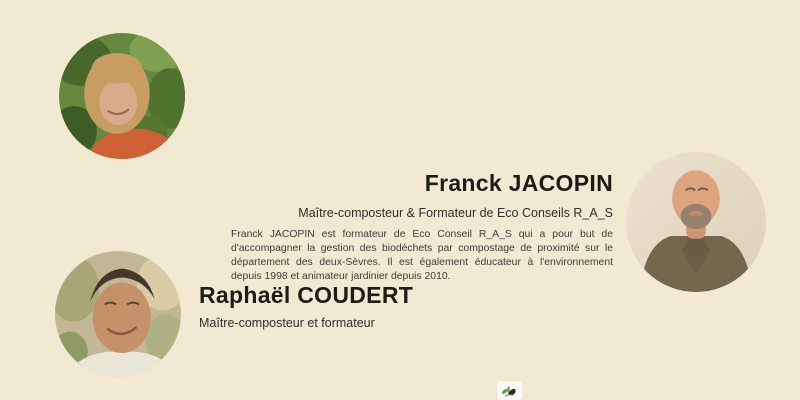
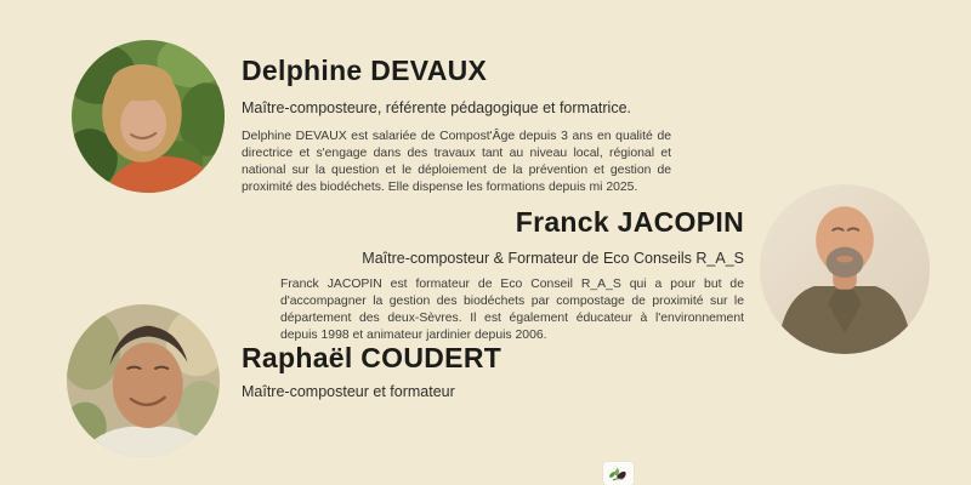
+ Delphine DEVAUX
+ Maître-composteure, référente pédagogique et formatrice.
+ Delphine DEVAUX est salariée de Compost'Âge depuis 3 ans en qualité de directrice et s'engage dans des travaux tant au niveau local, régional et national sur la question et le déploiement de la prévention et gestion de proximité des biodéchets. Elle dispense les formations depuis mi 2025.
  Franck JACOPIN
  Maître-composteur & Formateur de Eco Conseils R_A_S
- Franck JACOPIN est formateur de Eco Conseil R_A_S qui a pour but de d'accompagner la gestion des biodéchets par compostage de proximité sur le département des deux-Sèvres. Il est également éducateur à l'environnement depuis 1998 et animateur jardinier depuis 2010.
+ Franck JACOPIN est formateur de Eco Conseil R_A_S qui a pour but de d'accompagner la gestion des biodéchets par compostage de proximité sur le département des deux-Sèvres. Il est également éducateur à l'environnement depuis 1998 et animateur jardinier depuis 2006.
  Raphaël COUDERT
  Maître-composteur et formateur
